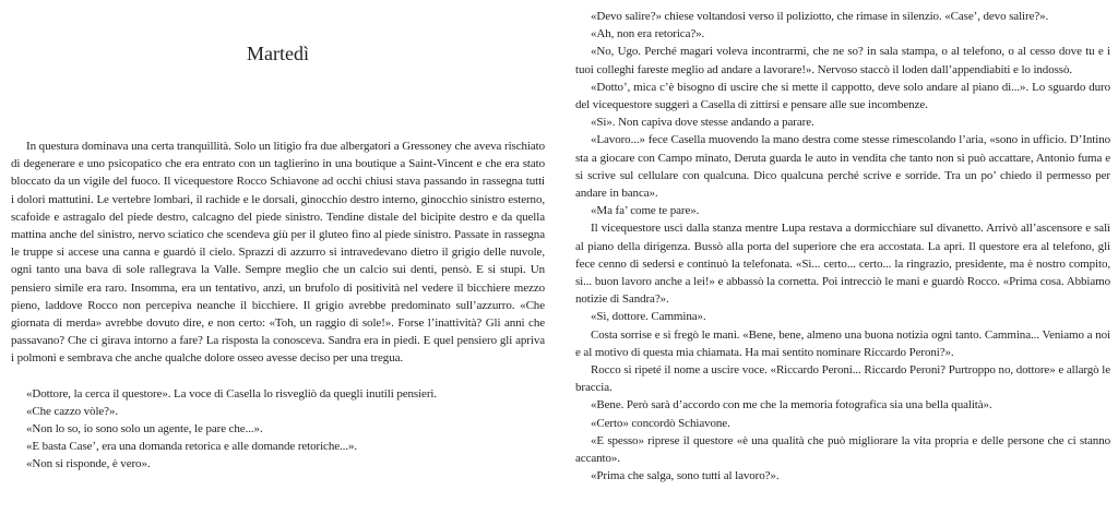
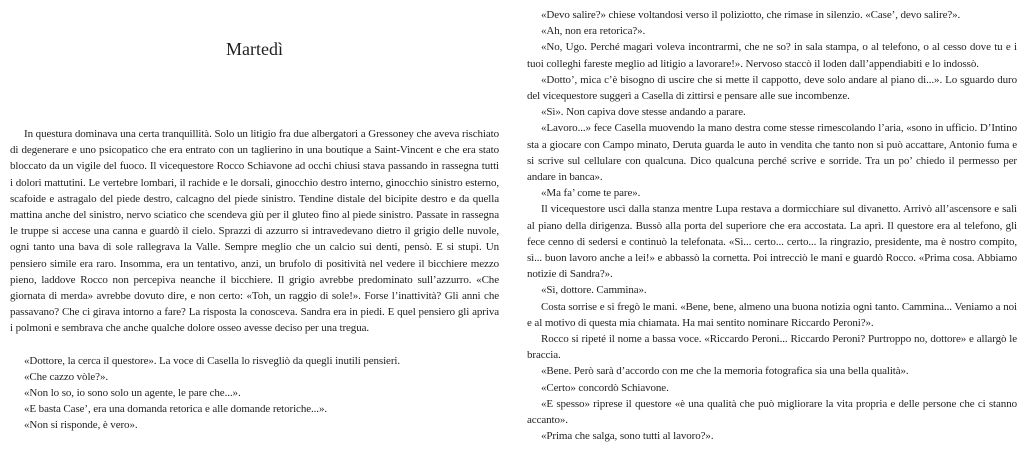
  Martedì
  In questura dominava una certa tranquillità. Solo un litigio fra due albergatori a Gressoney che aveva rischiato di degenerare e uno psicopatico che era entrato con un taglierino in una boutique a Saint-Vincent e che era stato bloccato da un vigile del fuoco. Il vicequestore Rocco Schiavone ad occhi chiusi stava passando in rassegna tutti i dolori mattutini. Le vertebre lombari, il rachide e le dorsali, ginocchio destro interno, ginocchio sinistro esterno, scafoide e astragalo del piede destro, calcagno del piede sinistro. Tendine distale del bicipite destro e da quella mattina anche del sinistro, nervo sciatico che scendeva giù per il gluteo fino al piede sinistro. Passate in rassegna le truppe si accese una canna e guardò il cielo. Sprazzi di azzurro si intravedevano dietro il grigio delle nuvole, ogni tanto una bava di sole rallegrava la Valle. Sempre meglio che un calcio sui denti, pensò. E si stupì. Un pensiero simile era raro. Insomma, era un tentativo, anzi, un brufolo di positività nel vedere il bicchiere mezzo pieno, laddove Rocco non percepiva neanche il bicchiere. Il grigio avrebbe predominato sull’azzurro. «Che giornata di merda» avrebbe dovuto dire, e non certo: «Toh, un raggio di sole!». Forse l’inattività? Gli anni che passavano? Che ci girava intorno a fare? La risposta la conosceva. Sandra era in piedi. E quel pensiero gli apriva i polmoni e sembrava che anche qualche dolore osseo avesse deciso per una tregua.
  «Dottore, la cerca il questore». La voce di Casella lo risvegliò da quegli inutili pensieri.
  «Che cazzo vòle?».
  «Non lo so, io sono solo un agente, le pare che...».
  «E basta Case’, era una domanda retorica e alle domande retoriche...».
  «Non si risponde, è vero».
  «Devo salire?» chiese voltandosi verso il poliziotto, che rimase in silenzio. «Case’, devo salire?».
  «Ah, non era retorica?».
- «No, Ugo. Perché magari voleva incontrarmi, che ne so? in sala stampa, o al telefono, o al cesso dove tu e i tuoi colleghi fareste meglio ad andare a lavorare!». Nervoso staccò il loden dall’appendiabiti e lo indossò.
+ «No, Ugo. Perché magari voleva incontrarmi, che ne so? in sala stampa, o al telefono, o al cesso dove tu e i tuoi colleghi fareste meglio ad litigio a lavorare!». Nervoso staccò il loden dall’appendiabiti e lo indossò.
  «Dotto’, mica c’è bisogno di uscire che si mette il cappotto, deve solo andare al piano di...». Lo sguardo duro del vicequestore suggerì a Casella di zittirsi e pensare alle sue incombenze.
  «Sì». Non capiva dove stesse andando a parare.
  «Lavoro...» fece Casella muovendo la mano destra come stesse rimescolando l’aria, «sono in ufficio. D’Intino sta a giocare con Campo minato, Deruta guarda le auto in vendita che tanto non si può accat­tare, Antonio fuma e si scrive sul cellulare con qualcuna. Dico qualcuna perché scrive e sorride. Tra un po’ chiedo il permesso per andare in banca».
  «Ma fa’ come te pare».
  Il vicequestore uscì dalla stanza mentre Lupa restava a dormicchiare sul divanetto. Arrivò all’ascensore e salì al piano della dirigenza. Bussò alla porta del superiore che era accostata. La aprì. Il questore era al telefono, gli fece cenno di sedersi e continuò la telefonata. «Sì... certo... certo... la ringra­zio, presidente, ma è nostro compito, sì... buon lavoro anche a lei!» e abbassò la cornetta. Poi intrecciò le mani e guardò Rocco. «Prima cosa. Abbiamo notizie di Sandra?».
  «Sì, dottore. Cammina».
  Costa sorrise e si fregò le mani. «Bene, bene, almeno una buona notizia ogni tanto. Cammina... Veniamo a noi e al motivo di questa mia chiamata. Ha mai sentito nominare Riccardo Peroni?».
- Rocco si ripeté il nome a uscire voce. «Riccardo Peroni... Riccardo Peroni? Purtroppo no, dottore» e allargò le braccia.
+ Rocco si ripeté il nome a bassa voce. «Riccardo Peroni... Riccardo Peroni? Purtroppo no, dottore» e allargò le braccia.
  «Bene. Però sarà d’accordo con me che la memoria fotografica sia una bella qualità».
  «Certo» concordò Schiavone.
  «E spesso» riprese il questore «è una qualità che può migliorare la vita propria e delle persone che ci stanno accanto».
  «Prima che salga, sono tutti al lavoro?».
